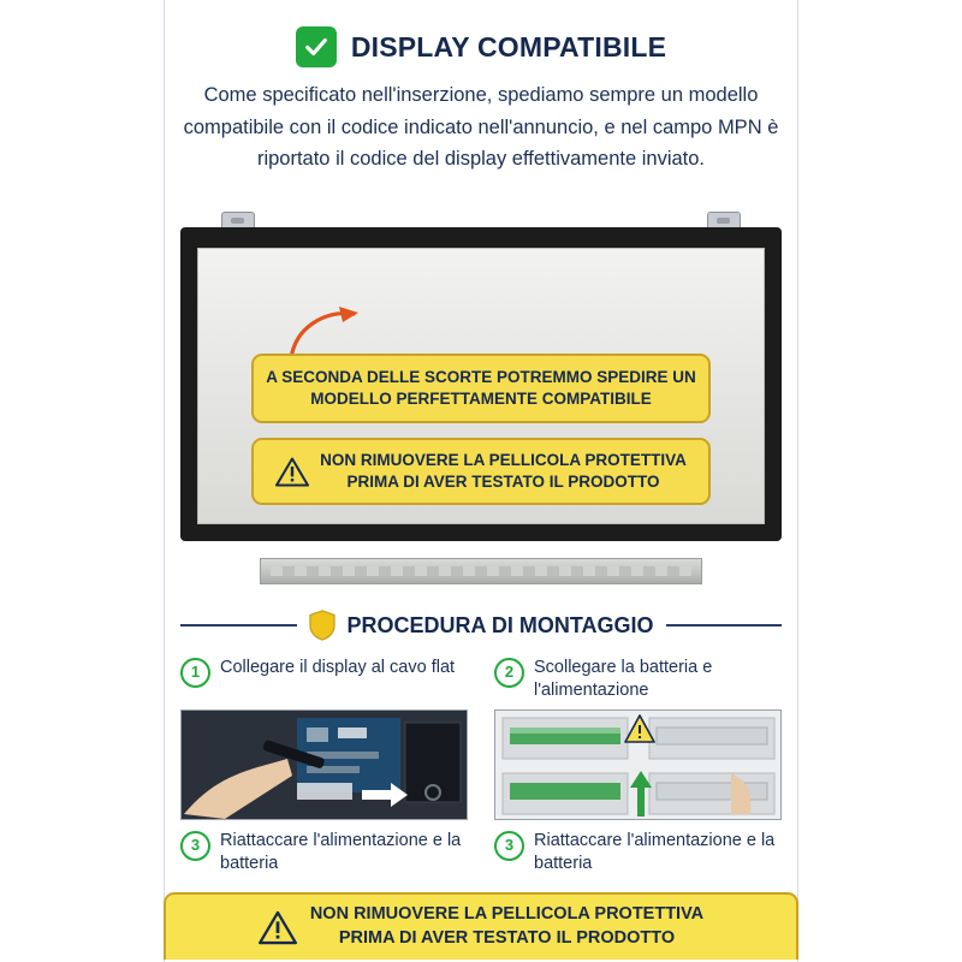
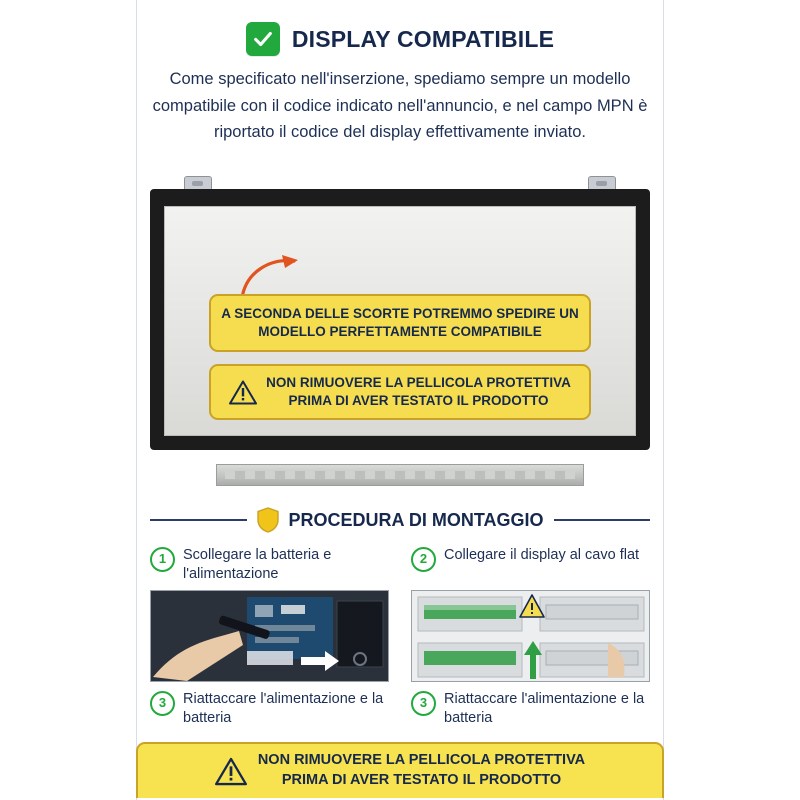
  DISPLAY COMPATIBILE
  Come specificato nell'inserzione, spediamo sempre un modello compatibile con il codice indicato nell'annuncio, e nel campo MPN è riportato il codice del display effettivamente inviato.
  A SECONDA DELLE SCORTE POTREMMO SPEDIRE UN MODELLO PERFETTAMENTE COMPATIBILE
  NON RIMUOVERE LA PELLICOLA PROTETTIVA
  PRIMA DI AVER TESTATO IL PRODOTTO
  PROCEDURA DI MONTAGGIO
  1
- Collegare il display al cavo flat
+ Scollegare la batteria e l'alimentazione
  2
- Scollegare la batteria e l'alimentazione
+ Collegare il display al cavo flat
  3
  Riattaccare l'alimentazione e la batteria
  3
  Riattaccare l'alimentazione e la batteria
  NON RIMUOVERE LA PELLICOLA PROTETTIVA
  PRIMA DI AVER TESTATO IL PRODOTTO
